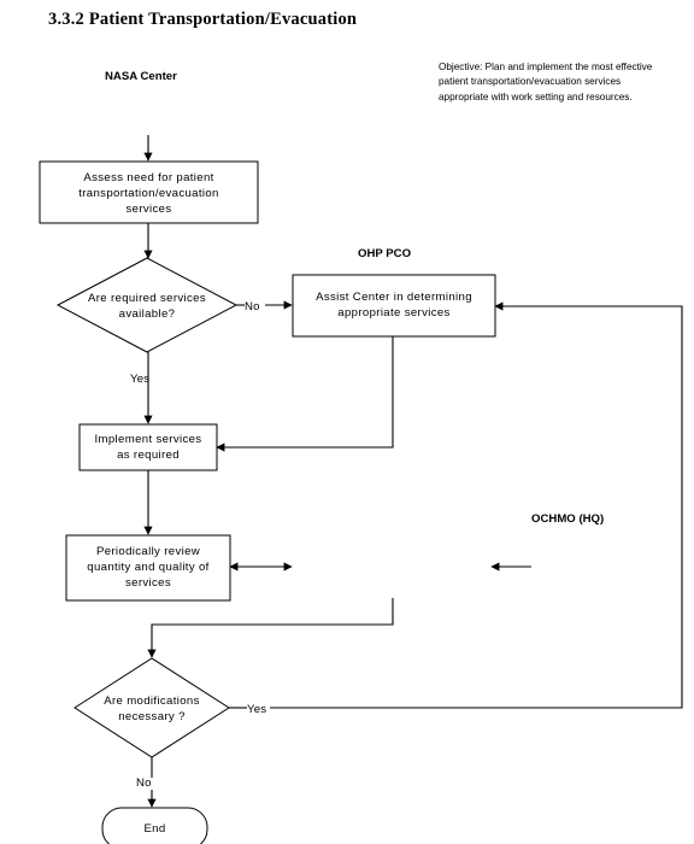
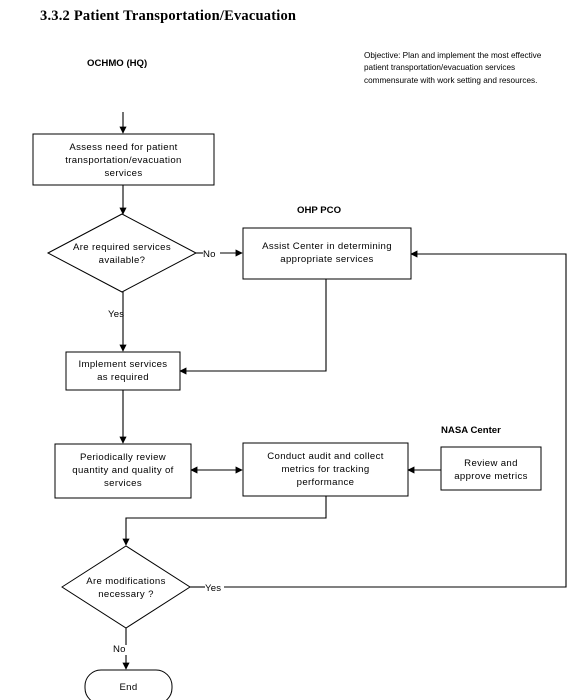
  3.3.2 Patient Transportation/Evacuation
- Objective: Plan and implement the most effective patient transportation/evacuation services appropriate with work setting and resources.
+ Objective: Plan and implement the most effective patient transportation/evacuation services commensurate with work setting and resources.
- NASA Center
+ OCHMO (HQ)
  OHP PCO
- OCHMO (HQ)
+ NASA Center
  No
  Yes
  Yes
  No
  Assess need for patient
  transportation/evacuation
  services
  Are required services
  available?
  Assist Center in determining
  appropriate services
  Implement services
  as required
  Periodically review
  quantity and quality of
  services
+ Conduct audit and collect
+ metrics for tracking
+ performance
+ Review and
+ approve metrics
  Are modifications
  necessary ?
  End
